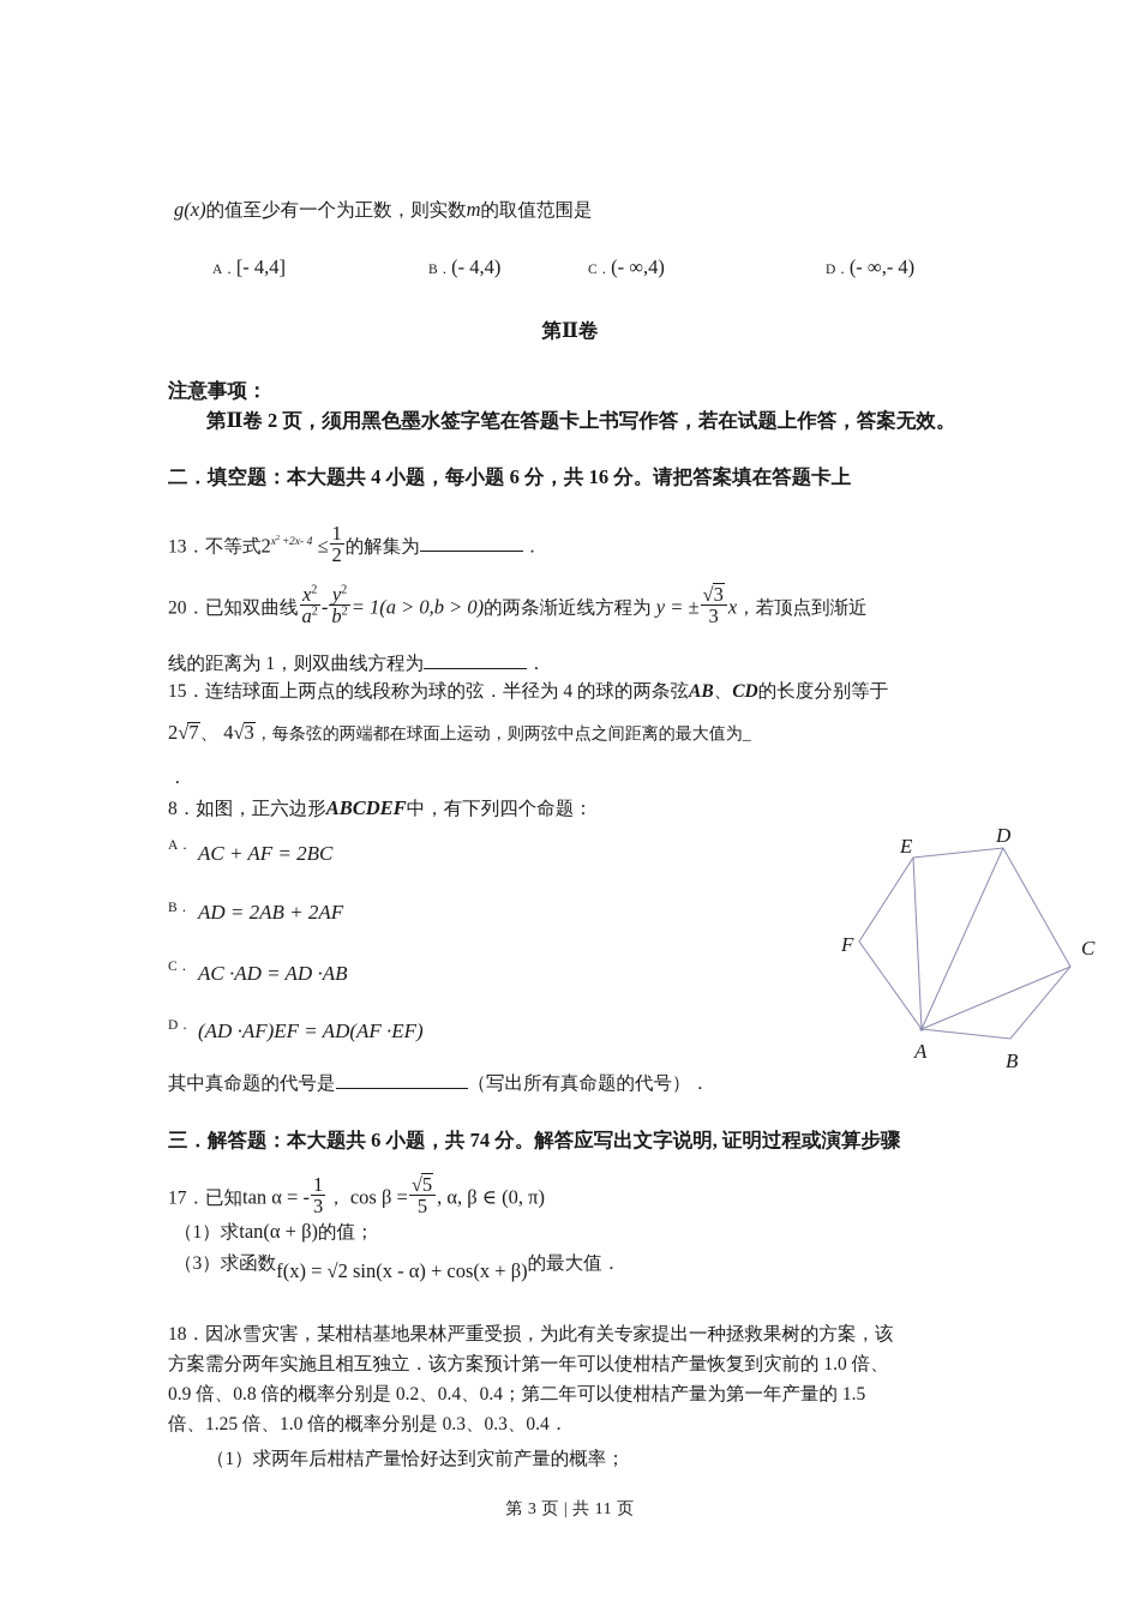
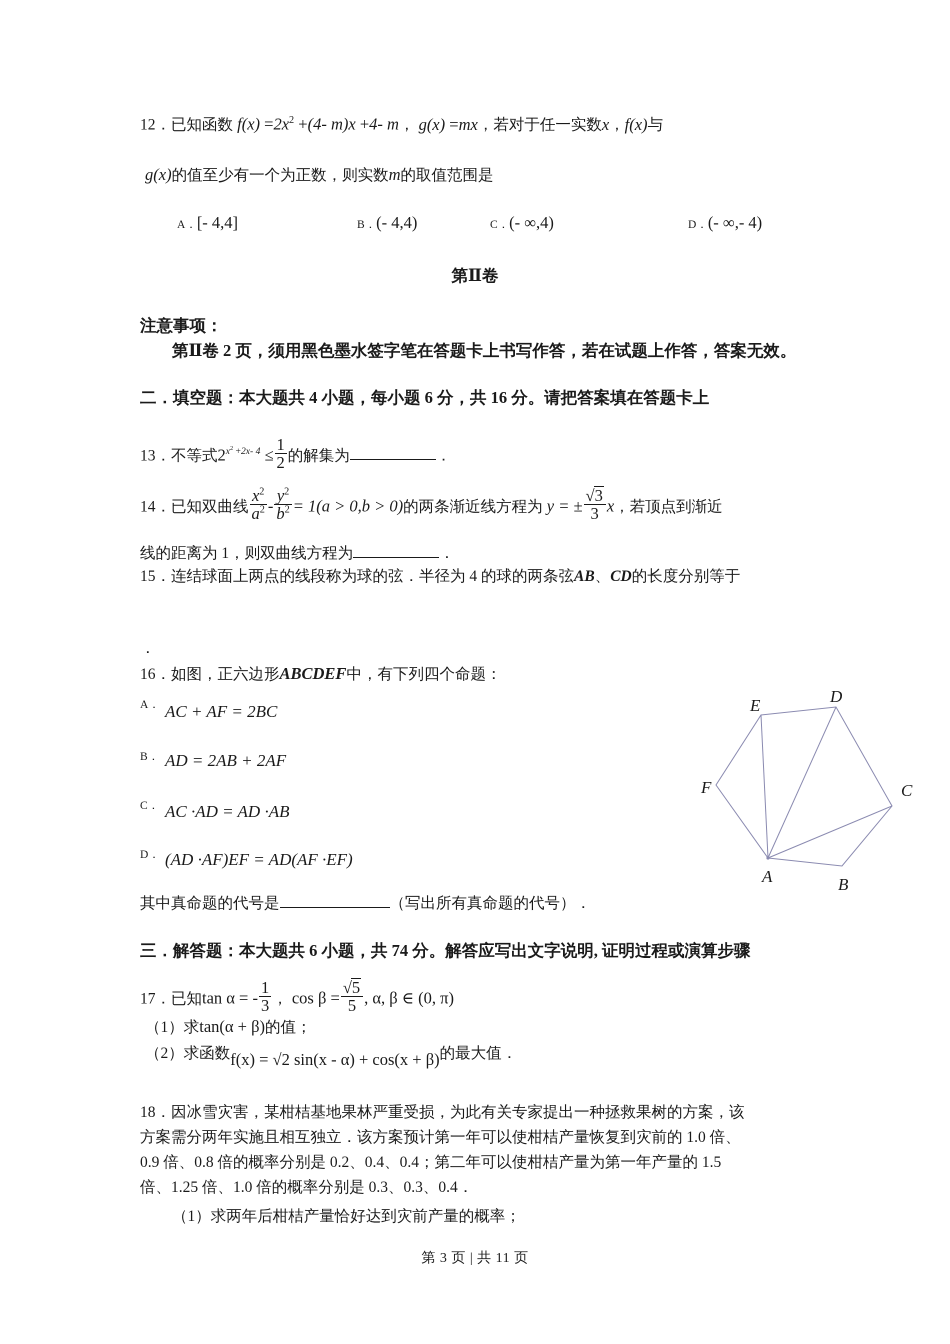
+ 12．已知函数 f(x) =2x2 +(4- m)x +4- m， g(x) =mx，若对于任一实数x，f(x)与
  g(x)的值至少有一个为正数，则实数m的取值范围是
  A．[- 4,4]
  B．(- 4,4)
  C．(- ∞,4)
  D．(- ∞,- 4)
  第Ⅱ卷
  注意事项：
  第Ⅱ卷 2 页，须用黑色墨水签字笔在答题卡上书写作答，若在试题上作答，答案无效。
  二．填空题：本大题共 4 小题，每小题 6 分，共 16 分。请把答案填在答题卡上
  13．不等式2x +2x- 4 ≤
  1
  2
  的解集为 ．
- 20．已知双曲线
+ 14．已知双曲线
  x2
  a2
  -
  y2
  b2
  = 1(a > 0,b > 0)的两条渐近线方程为 y = ±
  √3
  3
  x，若顶点到渐近
  线的距离为 1，则双曲线方程为 ．
  15．连结球面上两点的线段称为球的弦．半径为 4 的球的两条弦AB、CD的长度分别等于
- 2√7、 4√3，每条弦的两端都在球面上运动，则两弦中点之间距离的最大值为_
  ．
- 8．如图，正六边形ABCDEF中，有下列四个命题：
+ 16．如图，正六边形ABCDEF中，有下列四个命题：
  A．
  AC + AF = 2BC
  B．
  AD = 2AB + 2AF
  C．
  AC ·AD = AD ·AB
  D．
  (AD ·AF)EF = AD(AF ·EF)
  其中真命题的代号是 （写出所有真命题的代号）．
  A
  B
  C
  D
  E
  F
  三．解答题：本大题共 6 小题，共 74 分。解答应写出文字说明, 证明过程或演算步骤
  17．已知tan α = -
  1
  3
  ， cos β =
  √5
  5
  , α, β ∈ (0, π)
  （1）求tan(α + β)的值；
- （3）求函数f(x) = √2 sin(x - α) + cos(x + β)的最大值．
+ （2）求函数f(x) = √2 sin(x - α) + cos(x + β)的最大值．
  18．因冰雪灾害，某柑桔基地果林严重受损，为此有关专家提出一种拯救果树的方案，该
  方案需分两年实施且相互独立．该方案预计第一年可以使柑桔产量恢复到灾前的 1.0 倍、
  0.9 倍、0.8 倍的概率分别是 0.2、0.4、0.4；第二年可以使柑桔产量为第一年产量的 1.5
  倍、1.25 倍、1.0 倍的概率分别是 0.3、0.3、0.4．
  （1）求两年后柑桔产量恰好达到灾前产量的概率；
  第 3 页 | 共 11 页
